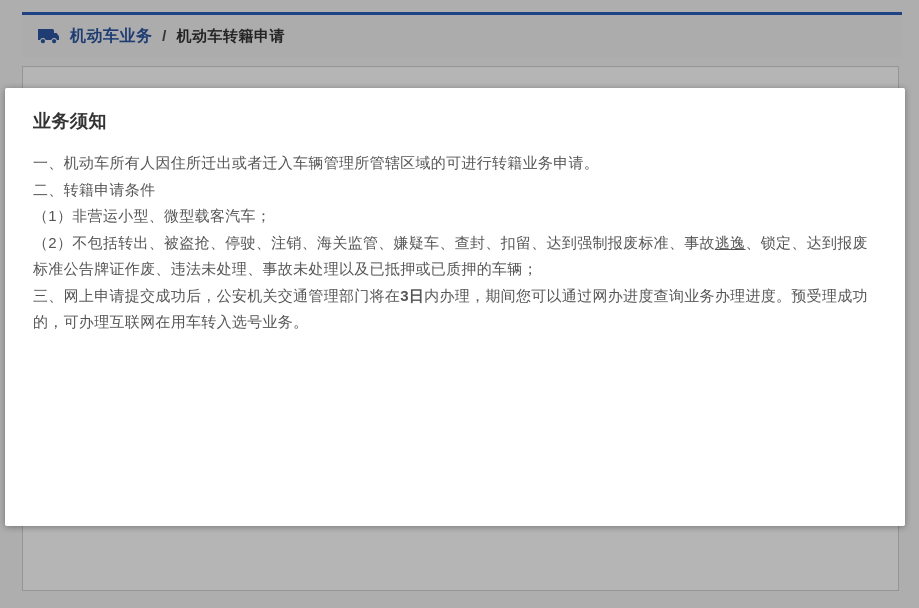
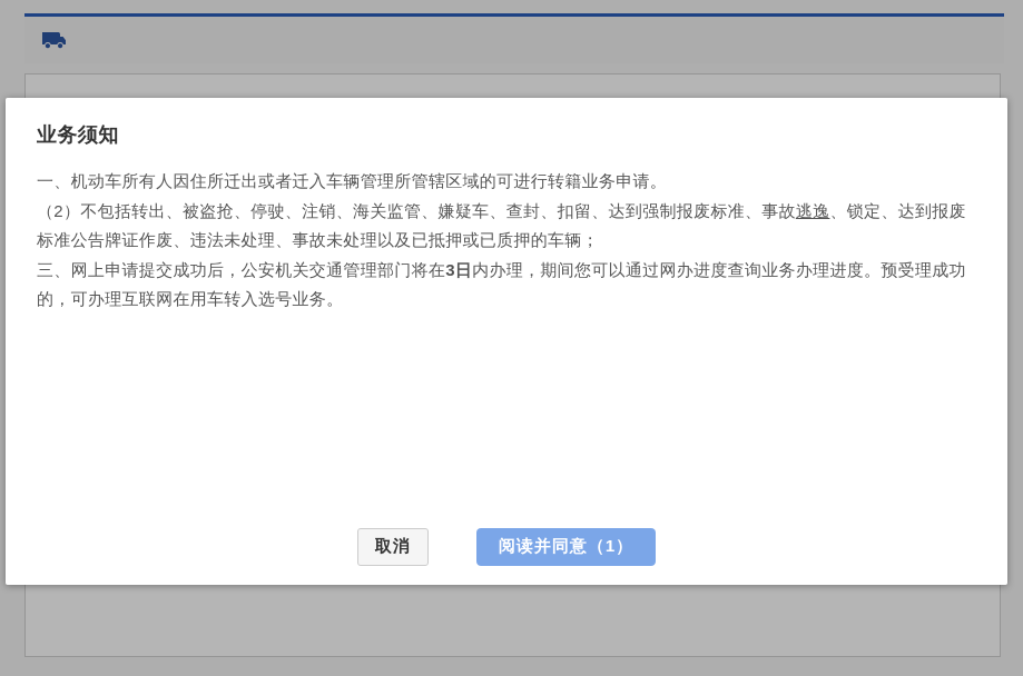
- 机动车业务 / 机动车转籍申请
  业务须知
  一、机动车所有人因住所迁出或者迁入车辆管理所管辖区域的可进行转籍业务申请。
- 二、转籍申请条件
- （1）非营运小型、微型载客汽车；
  （2）不包括转出、被盗抢、停驶、注销、海关监管、嫌疑车、查封、扣留、达到强制报废标准、事故逃逸、锁定、达到报废标准公告牌证作废、违法未处理、事故未处理以及已抵押或已质押的车辆；
  三、网上申请提交成功后，公安机关交通管理部门将在3日内办理，期间您可以通过网办进度查询业务办理进度。预受理成功的，可办理互联网在用车转入选号业务。
+ 取消
+ 阅读并同意（1）
